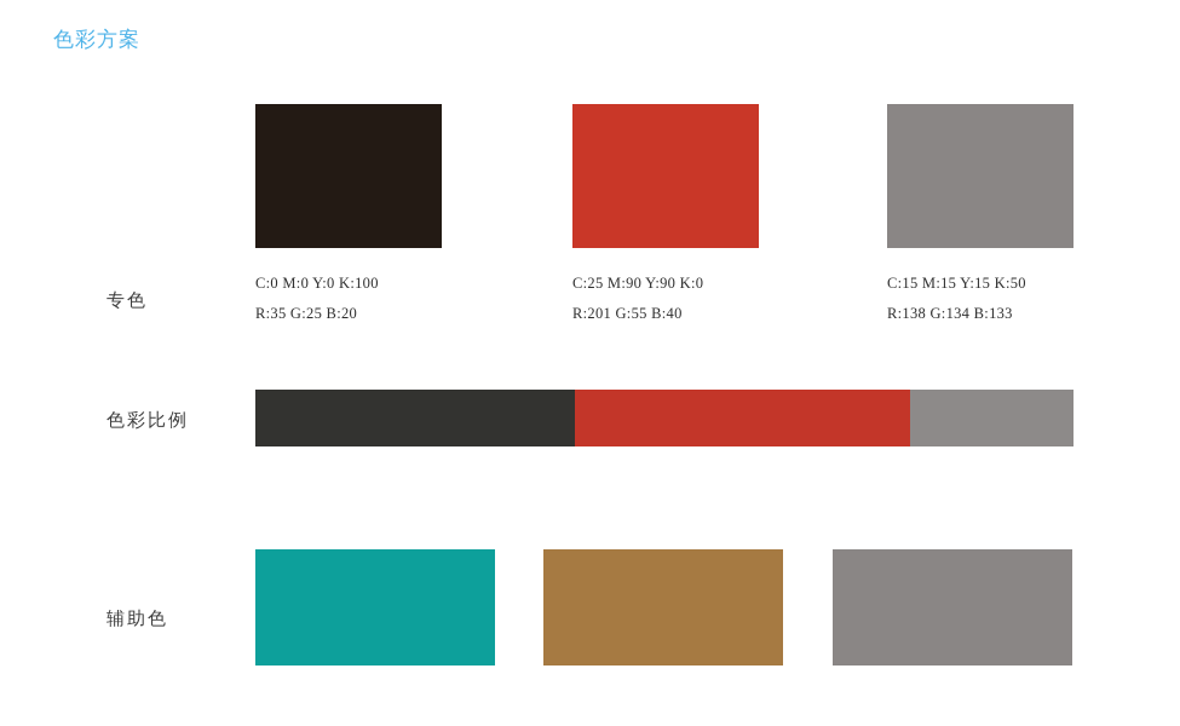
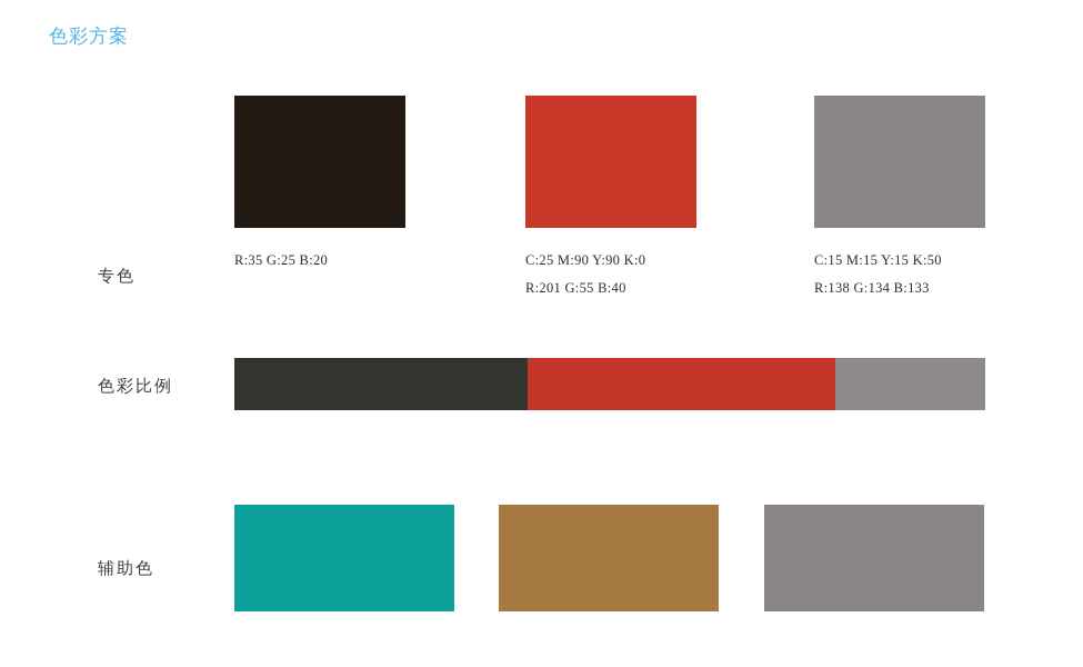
  色彩方案
  专色
- C:0 M:0 Y:0 K:100
  R:35 G:25 B:20
  C:25 M:90 Y:90 K:0
  R:201 G:55 B:40
  C:15 M:15 Y:15 K:50
  R:138 G:134 B:133
  色彩比例
  辅助色
